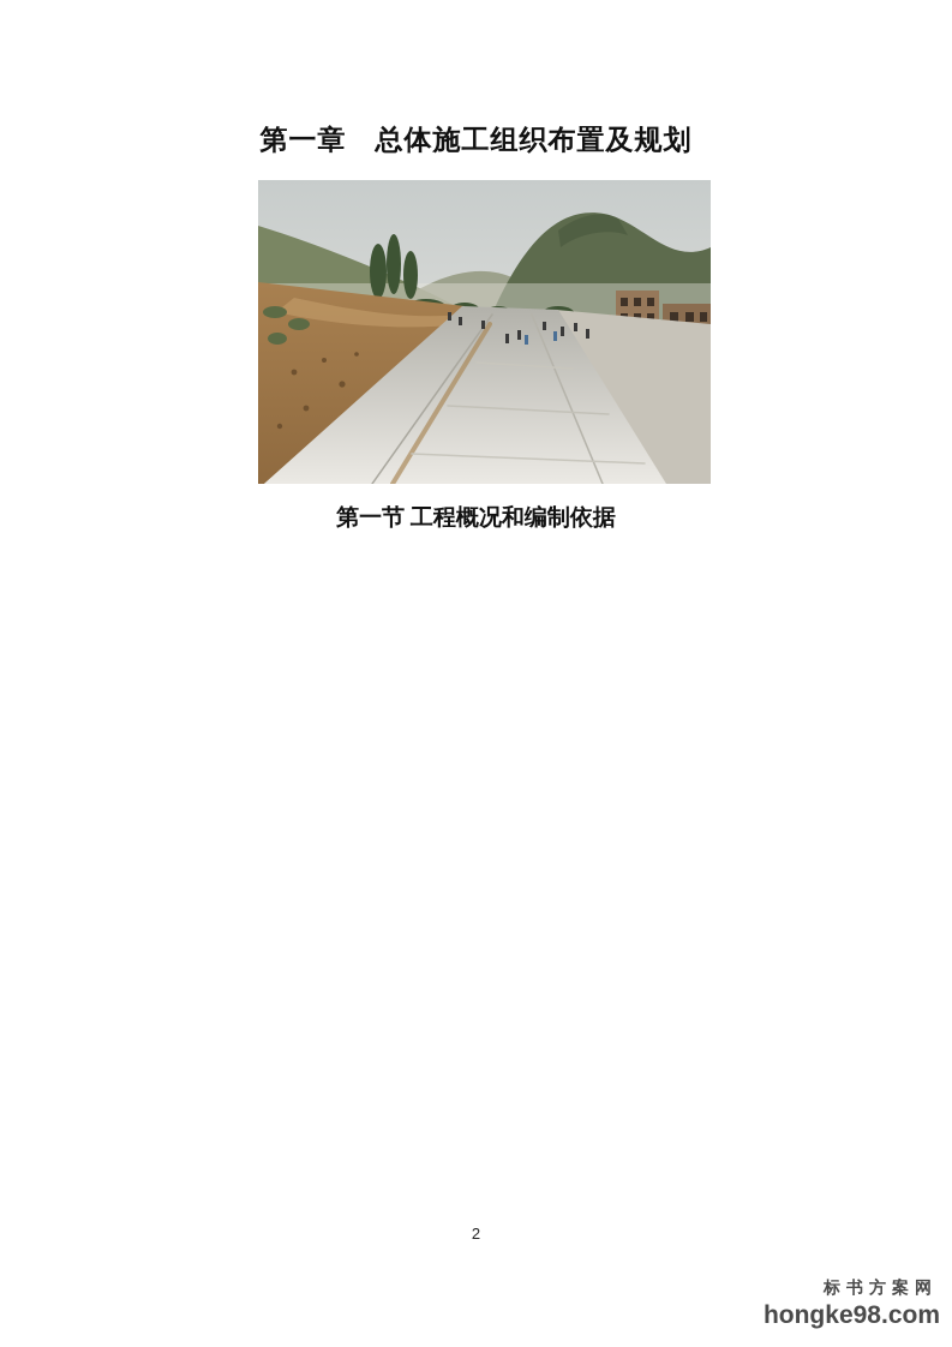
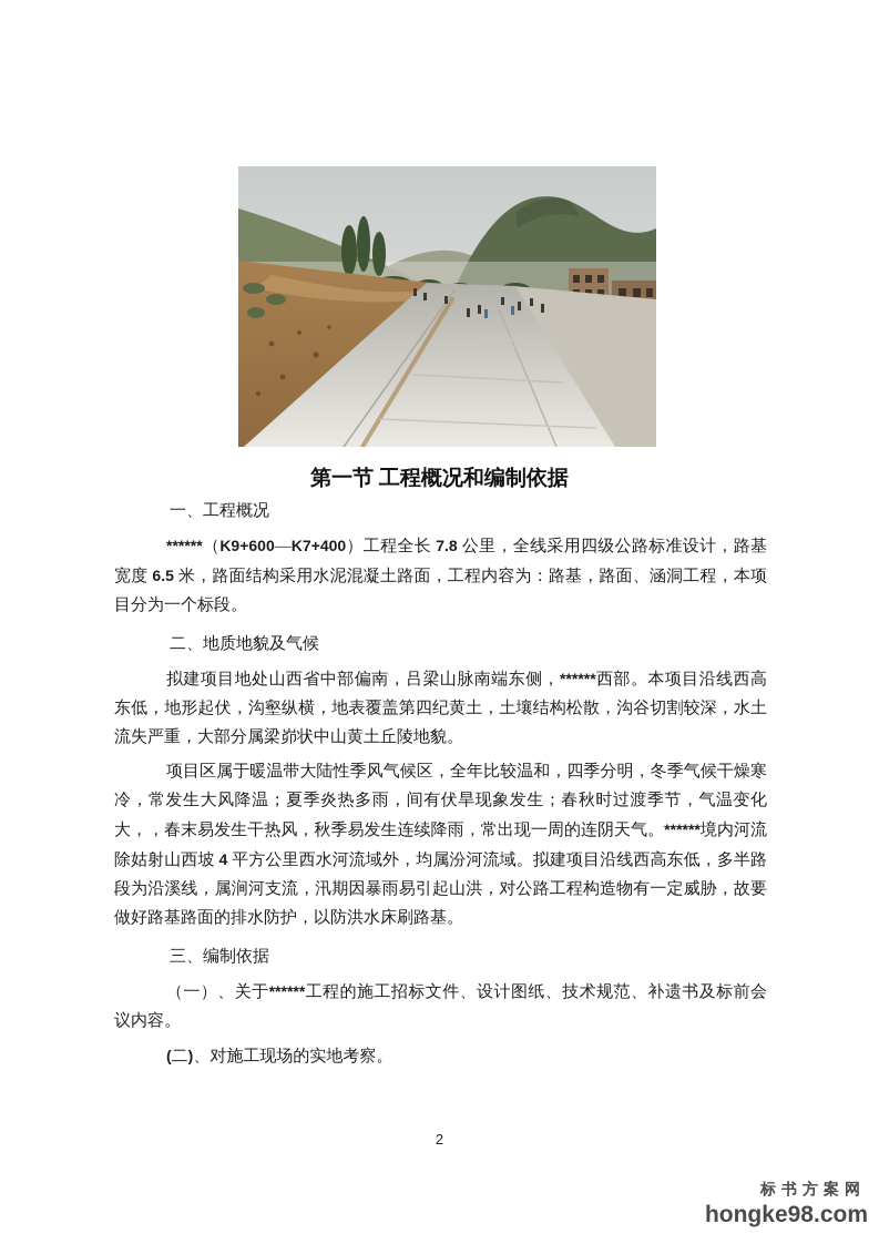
- 第一章 总体施工组织布置及规划
  第一节 工程概况和编制依据
+ 一、工程概况
+ ******（K9+600—K7+400）工程全长 7.8 公里，全线采用四级公路标准设计，路基宽度 6.5 米，路面结构采用水泥混凝土路面，工程内容为：路基，路面、涵洞工程，本项目分为一个标段。
+ 二、地质地貌及气候
+ 拟建项目地处山西省中部偏南，吕梁山脉南端东侧，******西部。本项目沿线西高东低，地形起伏，沟壑纵横，地表覆盖第四纪黄土，土壤结构松散，沟谷切割较深，水土流失严重，大部分属梁峁状中山黄土丘陵地貌。
+ 项目区属于暖温带大陆性季风气候区，全年比较温和，四季分明，冬季气候干燥寒冷，常发生大风降温；夏季炎热多雨，间有伏旱现象发生；春秋时过渡季节，气温变化大，，春末易发生干热风，秋季易发生连续降雨，常出现一周的连阴天气。******境内河流除姑射山西坡 4 平方公里西水河流域外，均属汾河流域。拟建项目沿线西高东低，多半路段为沿溪线，属涧河支流，汛期因暴雨易引起山洪，对公路工程构造物有一定威胁，故要做好路基路面的排水防护，以防洪水床刷路基。
+ 三、编制依据
+ （一）、关于******工程的施工招标文件、设计图纸、技术规范、补遗书及标前会议内容。
+ (二)、对施工现场的实地考察。
  2
  标书方案网
  hongke98.com
